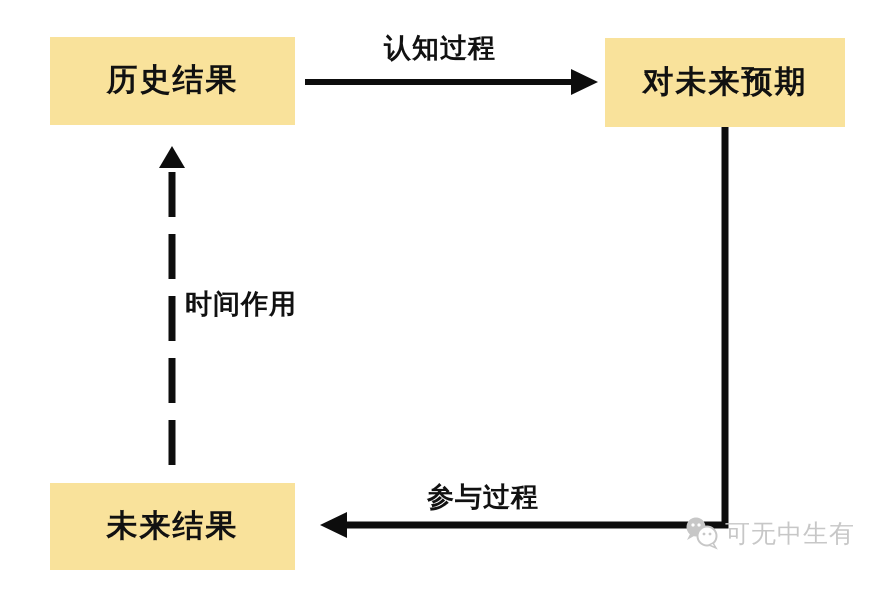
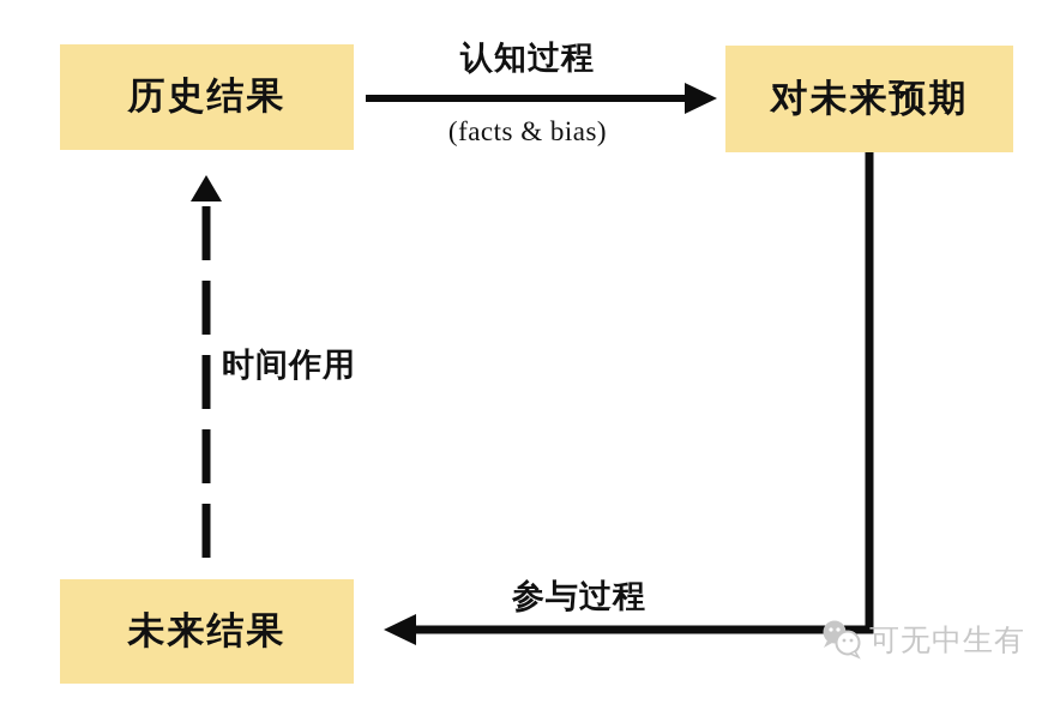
  历史结果
  对未来预期
  未来结果
  认知过程
+ (facts & bias)
  参与过程
  时间作用
  可无中生有
